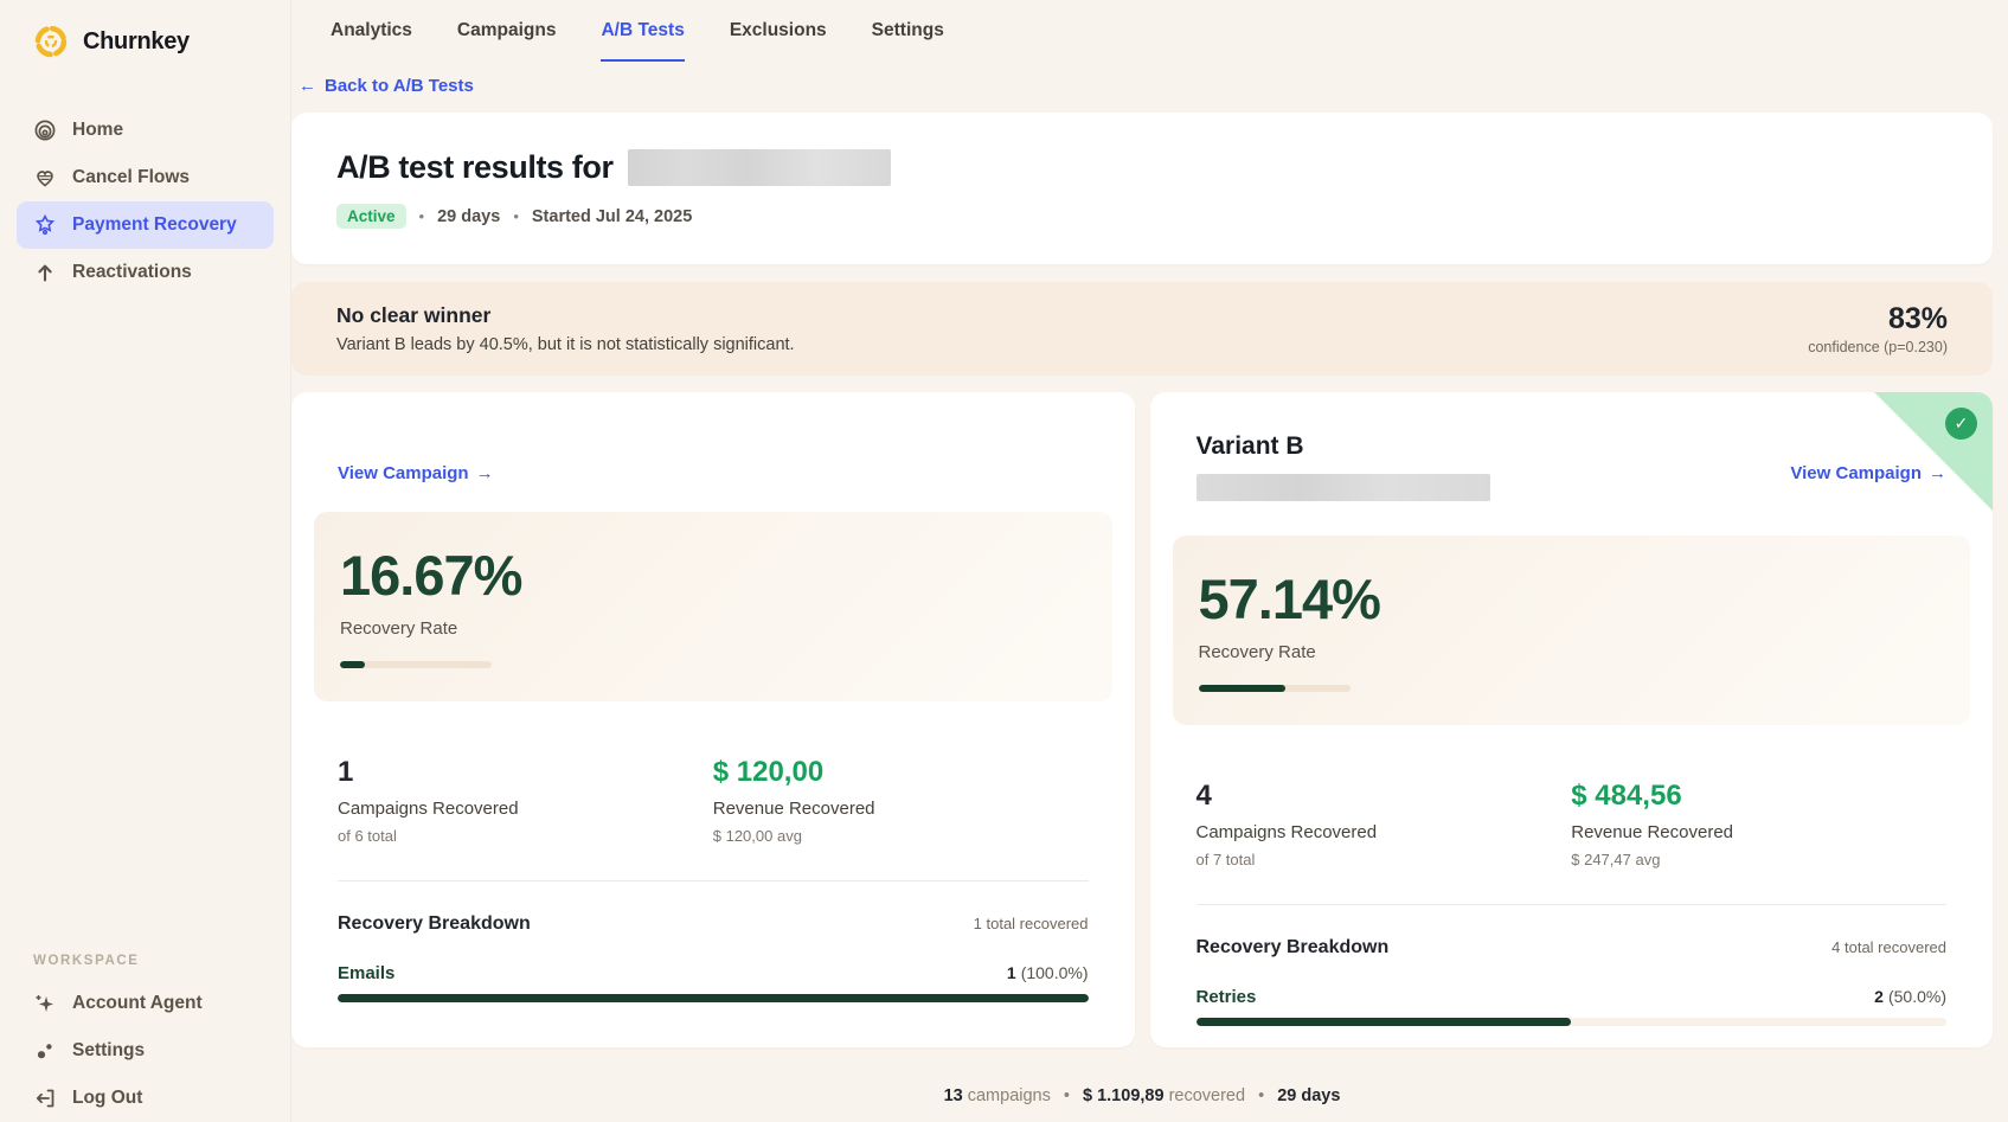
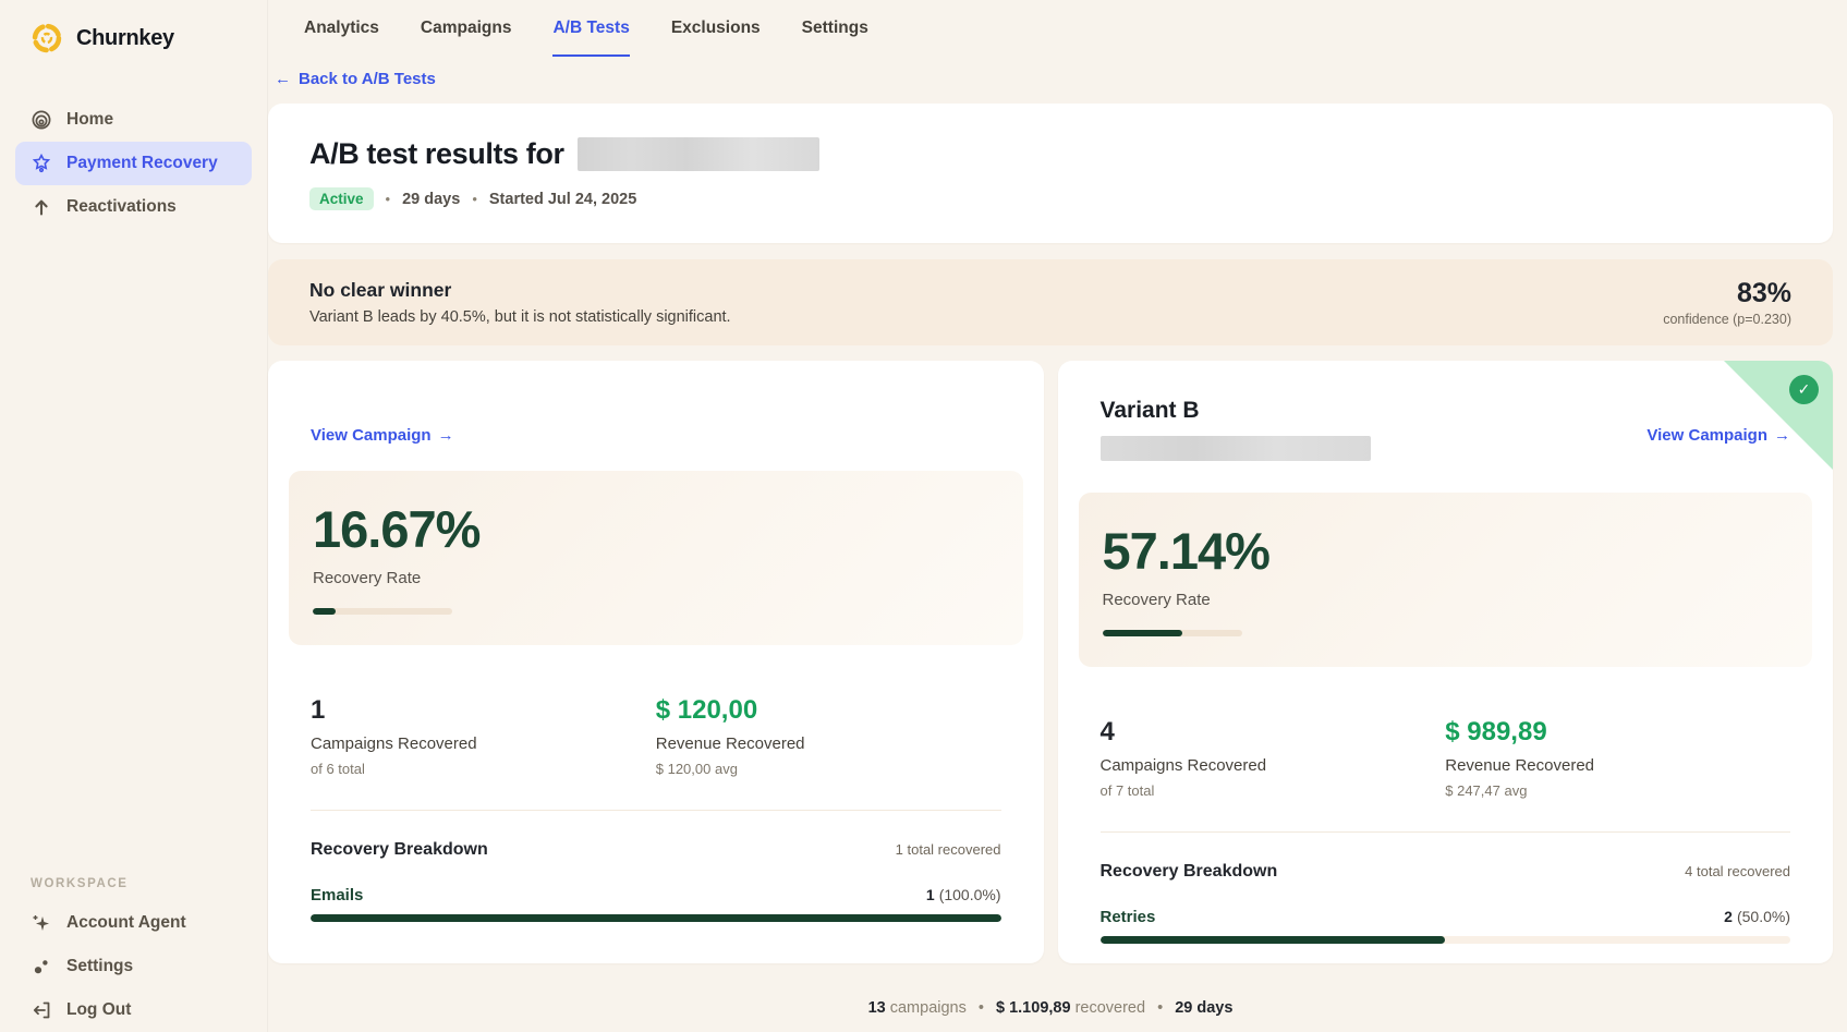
  Churnkey
  Home
- Cancel Flows
  Payment Recovery
  Reactivations
  WORKSPACE
  Account Agent
  Settings
  Log Out
  Analytics
  Campaigns
  A/B Tests
  Exclusions
  Settings
  ←
  Back to A/B Tests
  A/B test results for
  Active
  •
  29 days
  •
  Started Jul 24, 2025
  No clear winner
  Variant B leads by 40.5%, but it is not statistically significant.
  83%
  confidence (p=0.230)
  View Campaign
  →
  16.67%
  Recovery Rate
  1
  Campaigns Recovered
  of 6 total
  $ 120,00
  Revenue Recovered
  $ 120,00 avg
  Recovery Breakdown
  1 total recovered
  Emails
  1 (100.0%)
  ✓
  Variant B
  View Campaign
  →
  57.14%
  Recovery Rate
  4
  Campaigns Recovered
  of 7 total
- $ 484,56
+ $ 989,89
  Revenue Recovered
  $ 247,47 avg
  Recovery Breakdown
  4 total recovered
  Retries
  2 (50.0%)
  13 campaigns • $ 1.109,89 recovered • 29 days
